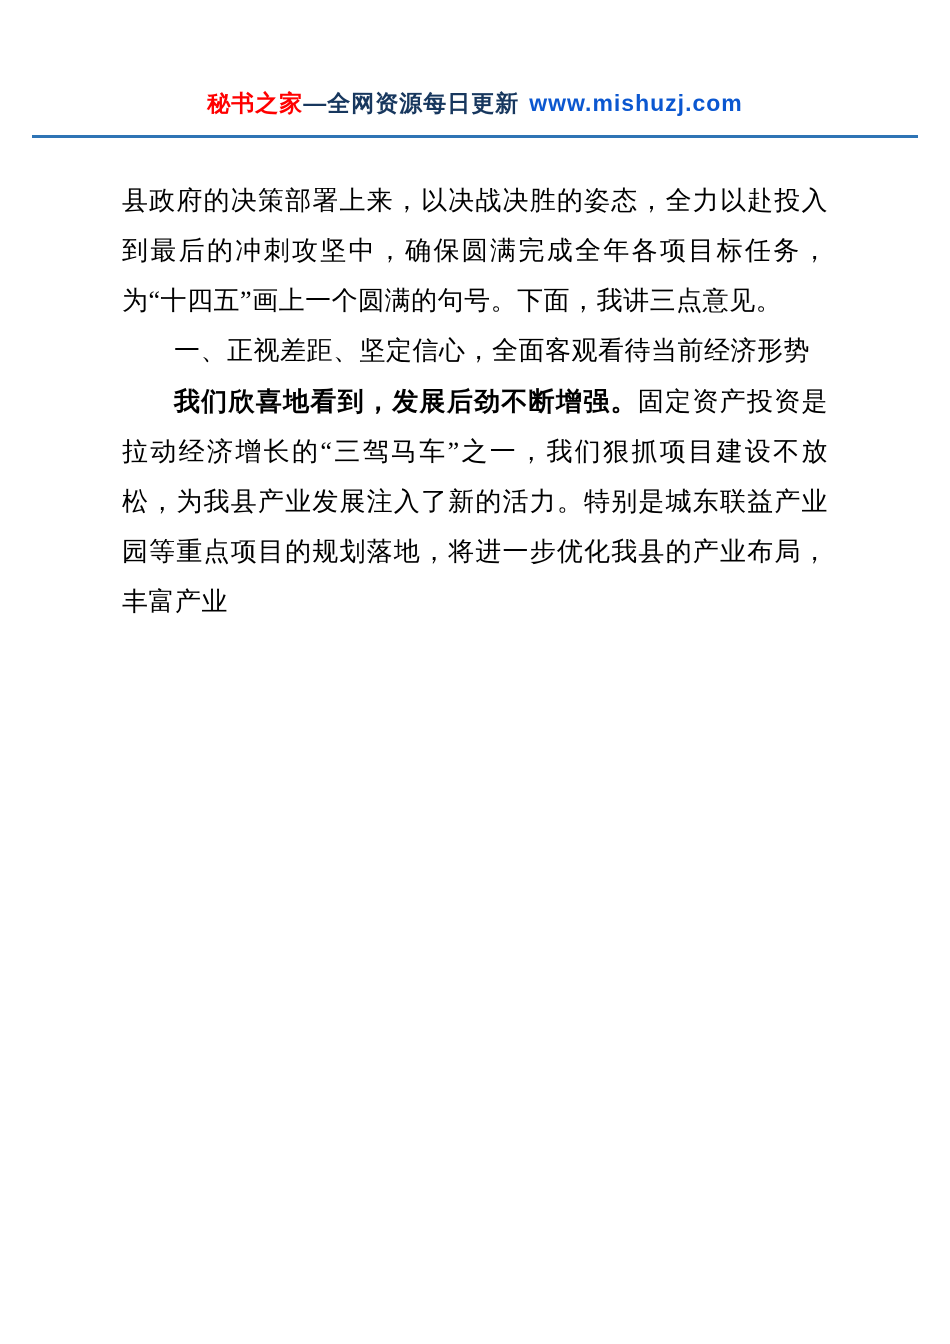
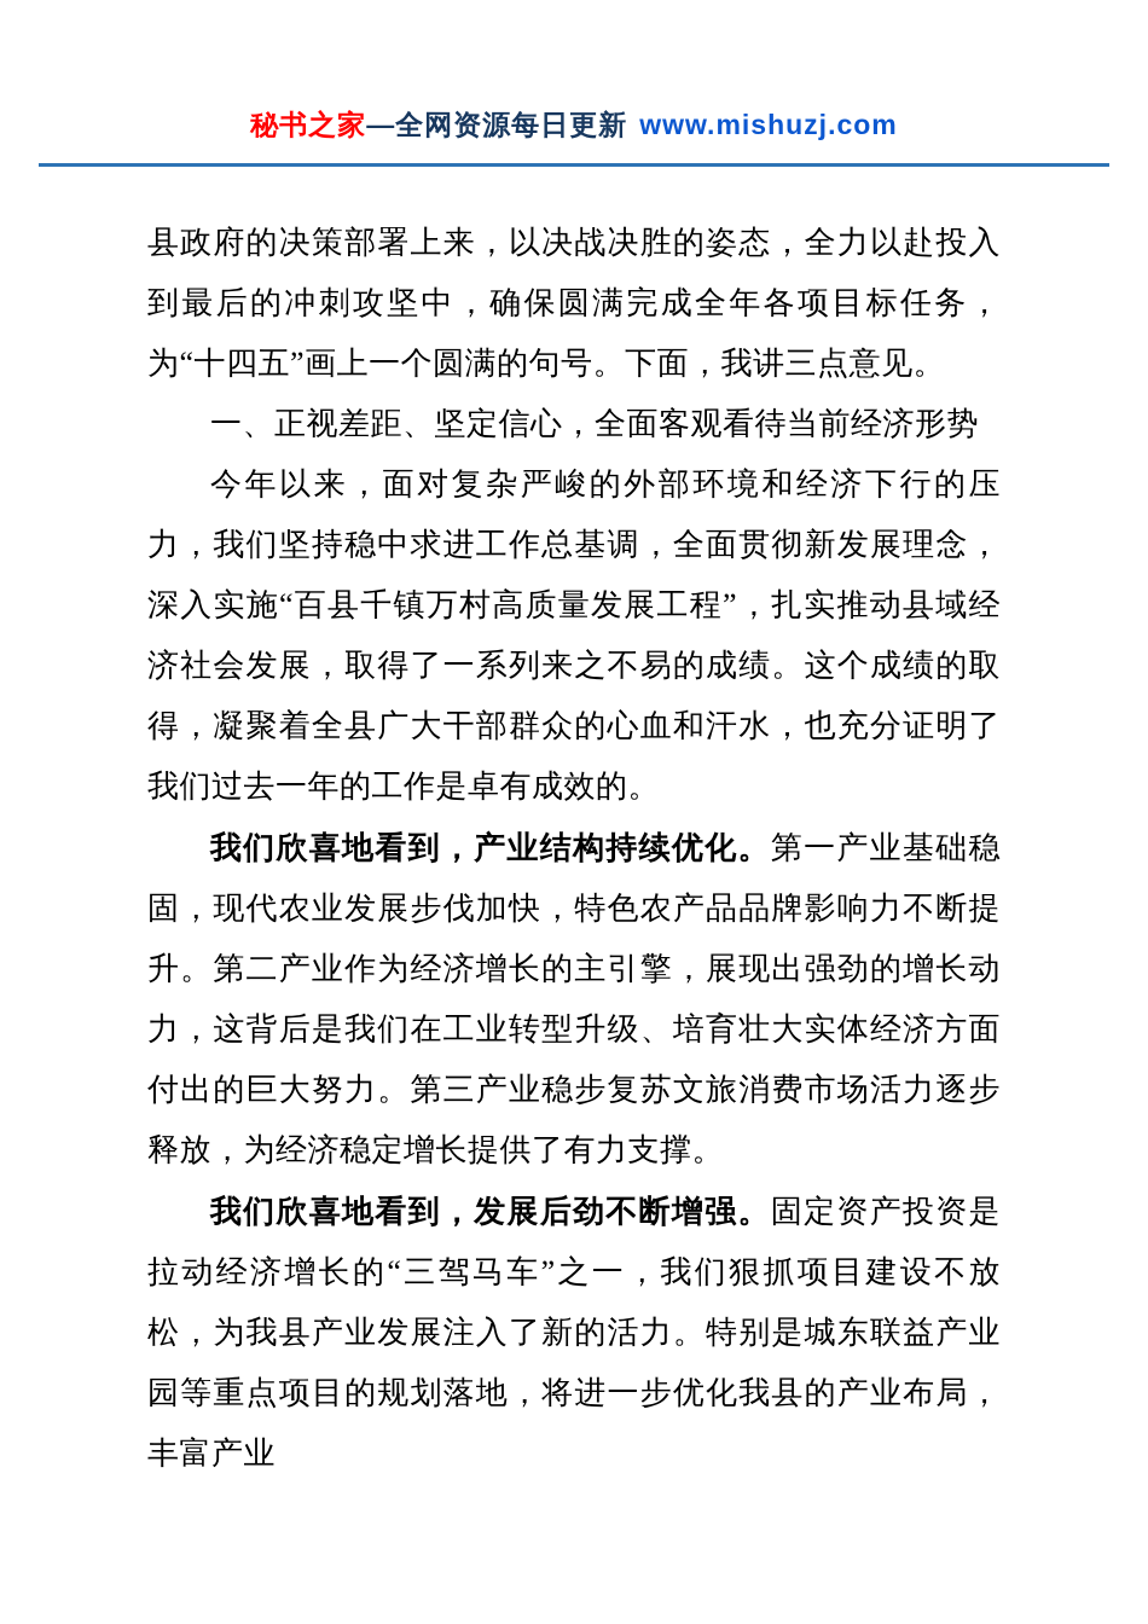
  秘书之家—全网资源每日更新 www.mishuzj.com
  县政府的决策部署上来，以决战决胜的姿态，全力以赴投入到最后的冲刺攻坚中，确保圆满完成全年各项目标任务，为“十四五”画上一个圆满的句号。下面，我讲三点意见。
  一、正视差距、坚定信心，全面客观看待当前经济形势
+ 今年以来，面对复杂严峻的外部环境和经济下行的压力，我们坚持稳中求进工作总基调，全面贯彻新发展理念，深入实施“百县千镇万村高质量发展工程”，扎实推动县域经济社会发展，取得了一系列来之不易的成绩。这个成绩的取得，凝聚着全县广大干部群众的心血和汗水，也充分证明了我们过去一年的工作是卓有成效的。
+ 我们欣喜地看到，产业结构持续优化。第一产业基础稳固，现代农业发展步伐加快，特色农产品品牌影响力不断提升。第二产业作为经济增长的主引擎，展现出强劲的增长动力，这背后是我们在工业转型升级、培育壮大实体经济方面付出的巨大努力。第三产业稳步复苏文旅消费市场活力逐步释放，为经济稳定增长提供了有力支撑。
  我们欣喜地看到，发展后劲不断增强。固定资产投资是拉动经济增长的“三驾马车”之一，我们狠抓项目建设不放松，为我县产业发展注入了新的活力。特别是城东联益产业园等重点项目的规划落地，将进一步优化我县的产业布局，丰富产业
